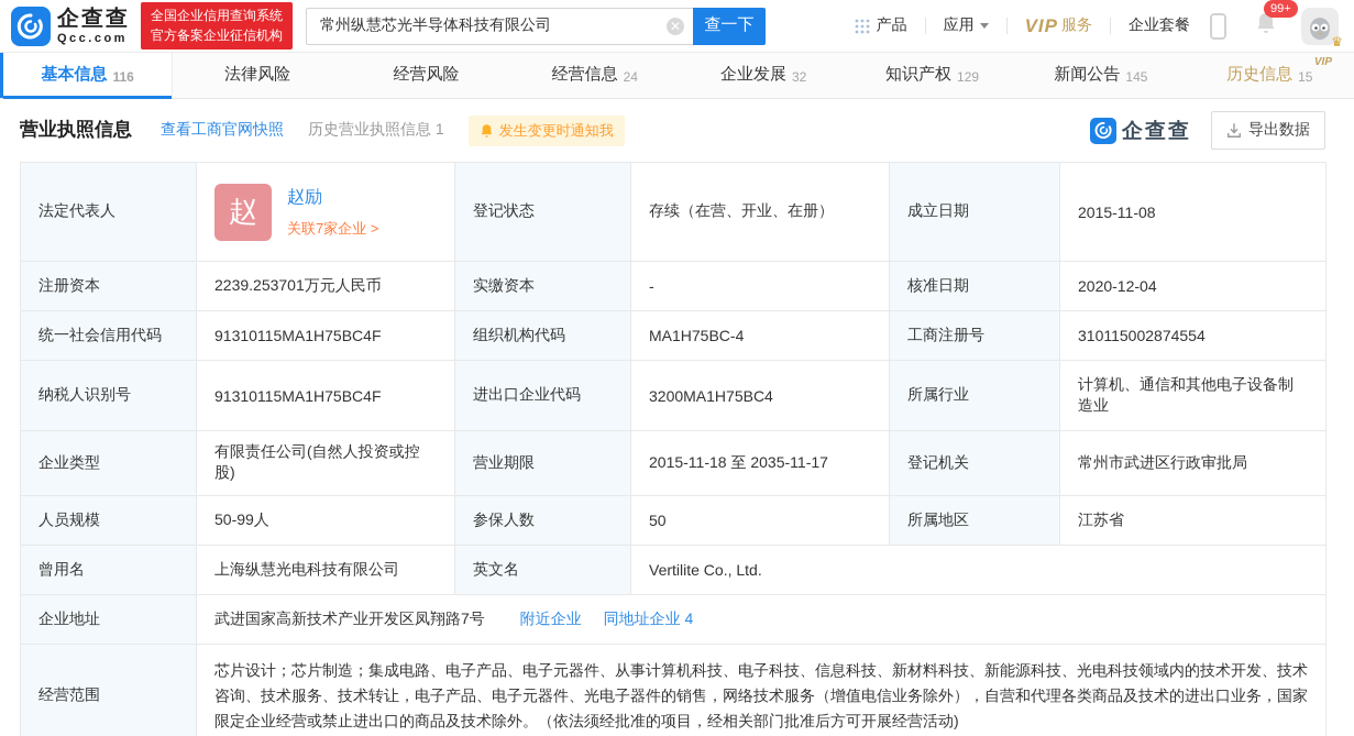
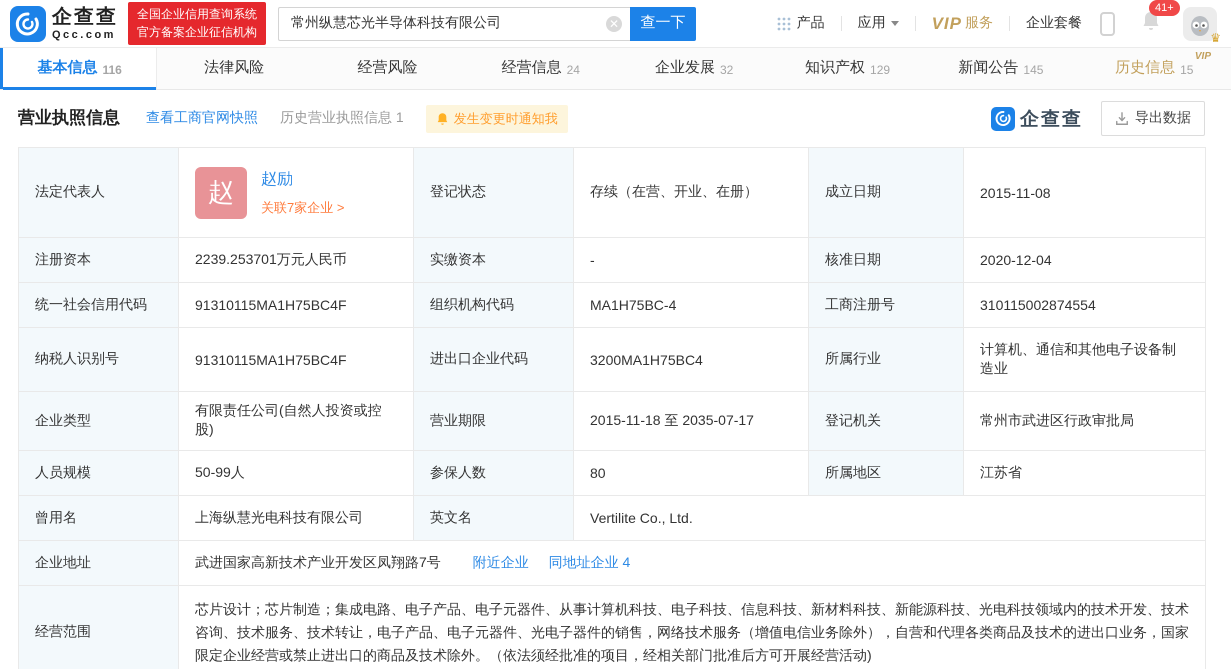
  企查查
  Qcc.com
  全国企业信用查询系统
  官方备案企业征信机构
  常州纵慧芯光半导体科技有限公司
  ✕
  查一下
  产品
  应用
  VIP
  服务
  企业套餐
- 99+
+ 41+
  ♛
  基本信息
  116
  法律风险
  经营风险
  经营信息
  24
  企业发展
  32
  知识产权
  129
  新闻公告
  145
  历史信息
  15
  VIP
  营业执照信息
  查看工商官网快照
  历史营业执照信息 1
  发生变更时通知我
  企查查
  导出数据
  法定代表人	赵 赵励 关联7家企业 >	登记状态	存续（在营、开业、在册）	成立日期	2015-11-08
  注册资本	2239.253701万元人民币	实缴资本	-	核准日期	2020-12-04
  统一社会信用代码	91310115MA1H75BC4F	组织机构代码	MA1H75BC-4	工商注册号	310115002874554
  纳税人识别号	91310115MA1H75BC4F	进出口企业代码	3200MA1H75BC4	所属行业	计算机、通信和其他电子设备制造业
- 企业类型	有限责任公司(自然人投资或控股)	营业期限	2015-11-18 至 2035-11-17	登记机关	常州市武进区行政审批局
+ 企业类型	有限责任公司(自然人投资或控股)	营业期限	2015-11-18 至 2035-07-17	登记机关	常州市武进区行政审批局
- 人员规模	50-99人	参保人数	50	所属地区	江苏省
+ 人员规模	50-99人	参保人数	80	所属地区	江苏省
  曾用名	上海纵慧光电科技有限公司	英文名	Vertilite Co., Ltd.
  企业地址	武进国家高新技术产业开发区凤翔路7号 附近企业 同地址企业 4
  经营范围	芯片设计；芯片制造；集成电路、电子产品、电子元器件、从事计算机科技、电子科技、信息科技、新材料科技、新能源科技、光电科技领域内的技术开发、技术咨询、技术服务、技术转让，电子产品、电子元器件、光电子器件的销售，网络技术服务（增值电信业务除外），自营和代理各类商品及技术的进出口业务，国家限定企业经营或禁止进出口的商品及技术除外。（依法须经批准的项目，经相关部门批准后方可开展经营活动)
